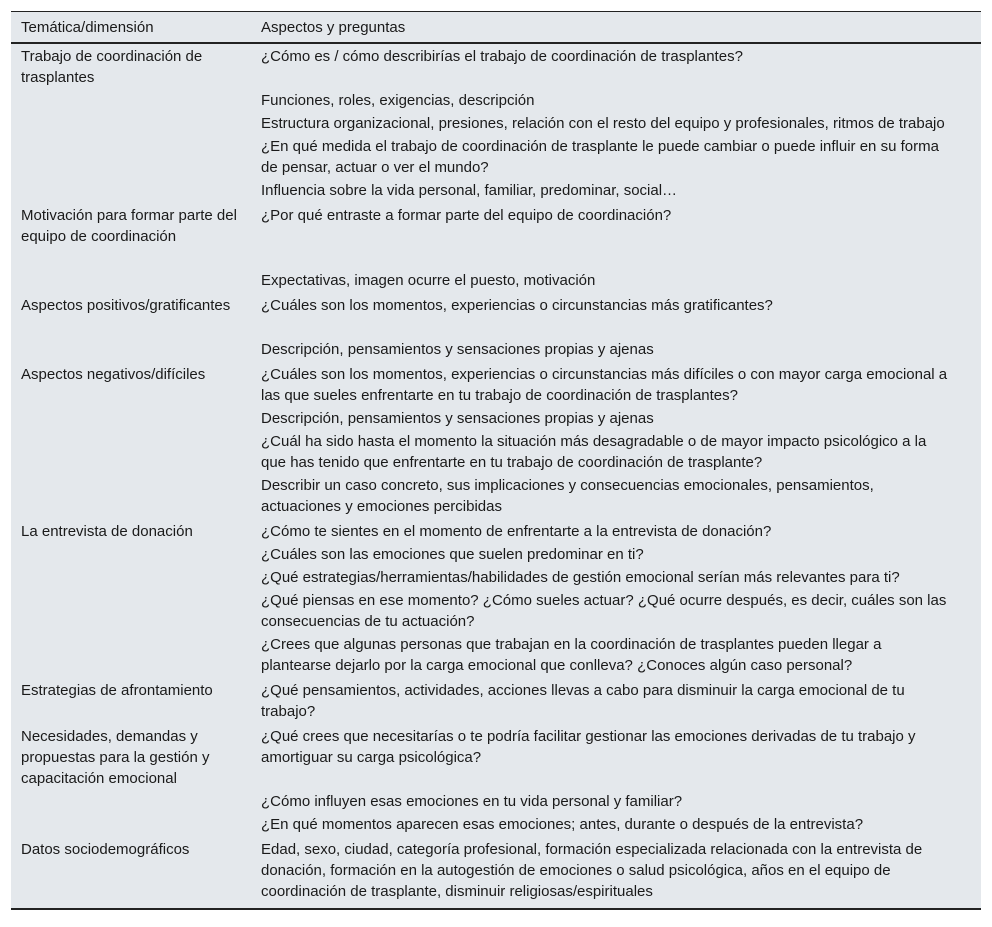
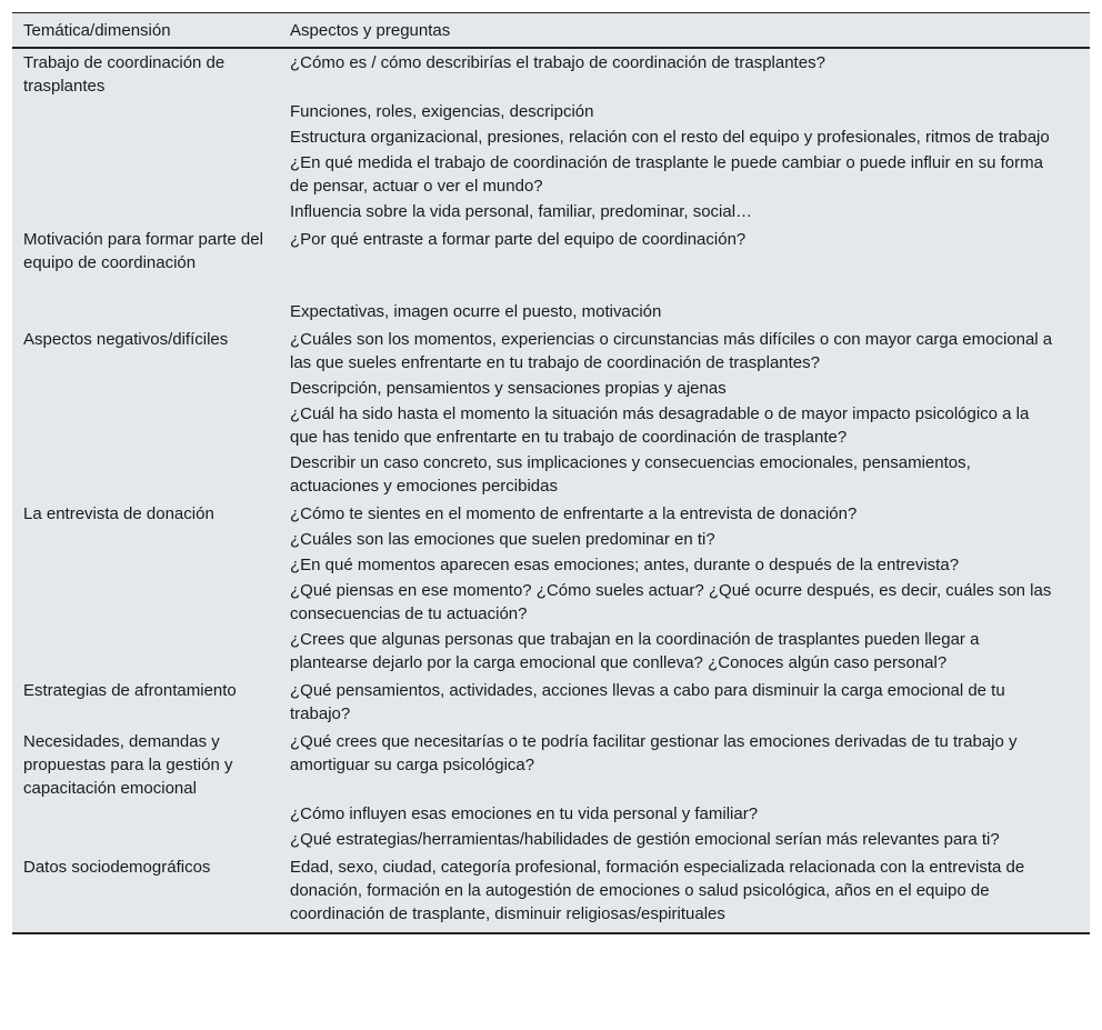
  Temática/dimensión	Aspectos y preguntas
  Trabajo de coordinación de trasplantes	¿Cómo es / cómo describirías el trabajo de coordinación de trasplantes? Funciones, roles, exigencias, descripción Estructura organizacional, presiones, relación con el resto del equipo y profesionales, ritmos de trabajo ¿En qué medida el trabajo de coordinación de trasplante le puede cambiar o puede influir en su forma de pensar, actuar o ver el mundo? Influencia sobre la vida personal, familiar, predominar, social…
  Motivación para formar parte del equipo de coordinación	¿Por qué entraste a formar parte del equipo de coordinación? Expectativas, imagen ocurre el puesto, motivación
- Aspectos positivos/gratificantes	¿Cuáles son los momentos, experiencias o circunstancias más gratificantes? Descripción, pensamientos y sensaciones propias y ajenas
  Aspectos negativos/difíciles	¿Cuáles son los momentos, experiencias o circunstancias más difíciles o con mayor carga emocional a las que sueles enfrentarte en tu trabajo de coordinación de trasplantes? Descripción, pensamientos y sensaciones propias y ajenas ¿Cuál ha sido hasta el momento la situación más desagradable o de mayor impacto psicológico a la que has tenido que enfrentarte en tu trabajo de coordinación de trasplante? Describir un caso concreto, sus implicaciones y consecuencias emocionales, pensamientos, actuaciones y emociones percibidas
- La entrevista de donación	¿Cómo te sientes en el momento de enfrentarte a la entrevista de donación? ¿Cuáles son las emociones que suelen predominar en ti? ¿Qué estrategias/herramientas/habilidades de gestión emocional serían más relevantes para ti? ¿Qué piensas en ese momento? ¿Cómo sueles actuar? ¿Qué ocurre después, es decir, cuáles son las consecuencias de tu actuación? ¿Crees que algunas personas que trabajan en la coordinación de trasplantes pueden llegar a plantearse dejarlo por la carga emocional que conlleva? ¿Conoces algún caso personal?
+ La entrevista de donación	¿Cómo te sientes en el momento de enfrentarte a la entrevista de donación? ¿Cuáles son las emociones que suelen predominar en ti? ¿En qué momentos aparecen esas emociones; antes, durante o después de la entrevista? ¿Qué piensas en ese momento? ¿Cómo sueles actuar? ¿Qué ocurre después, es decir, cuáles son las consecuencias de tu actuación? ¿Crees que algunas personas que trabajan en la coordinación de trasplantes pueden llegar a plantearse dejarlo por la carga emocional que conlleva? ¿Conoces algún caso personal?
  Estrategias de afrontamiento	¿Qué pensamientos, actividades, acciones llevas a cabo para disminuir la carga emocional de tu trabajo?
- Necesidades, demandas y propuestas para la gestión y capacitación emocional	¿Qué crees que necesitarías o te podría facilitar gestionar las emociones derivadas de tu trabajo y amortiguar su carga psicológica? ¿Cómo influyen esas emociones en tu vida personal y familiar? ¿En qué momentos aparecen esas emociones; antes, durante o después de la entrevista?
+ Necesidades, demandas y propuestas para la gestión y capacitación emocional	¿Qué crees que necesitarías o te podría facilitar gestionar las emociones derivadas de tu trabajo y amortiguar su carga psicológica? ¿Cómo influyen esas emociones en tu vida personal y familiar? ¿Qué estrategias/herramientas/habilidades de gestión emocional serían más relevantes para ti?
  Datos sociodemográficos	Edad, sexo, ciudad, categoría profesional, formación especializada relacionada con la entrevista de donación, formación en la autogestión de emociones o salud psicológica, años en el equipo de coordinación de trasplante, disminuir religiosas/espirituales
